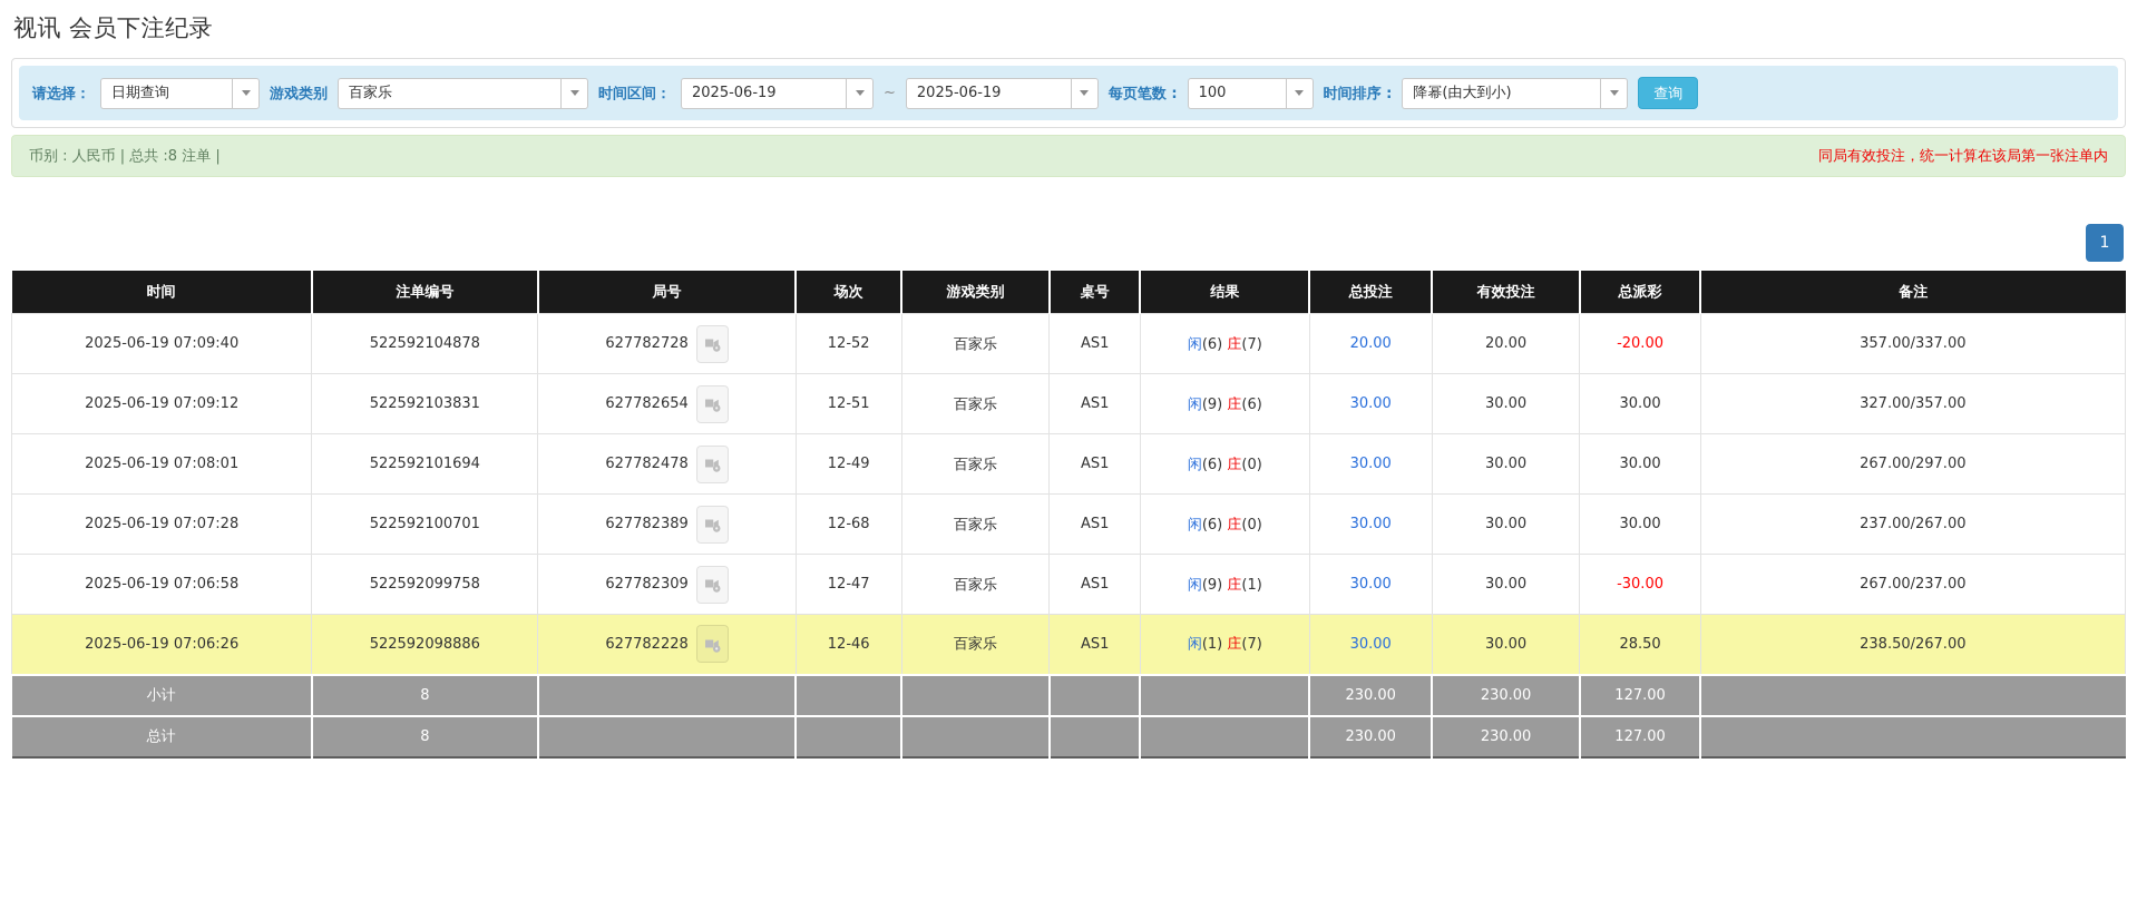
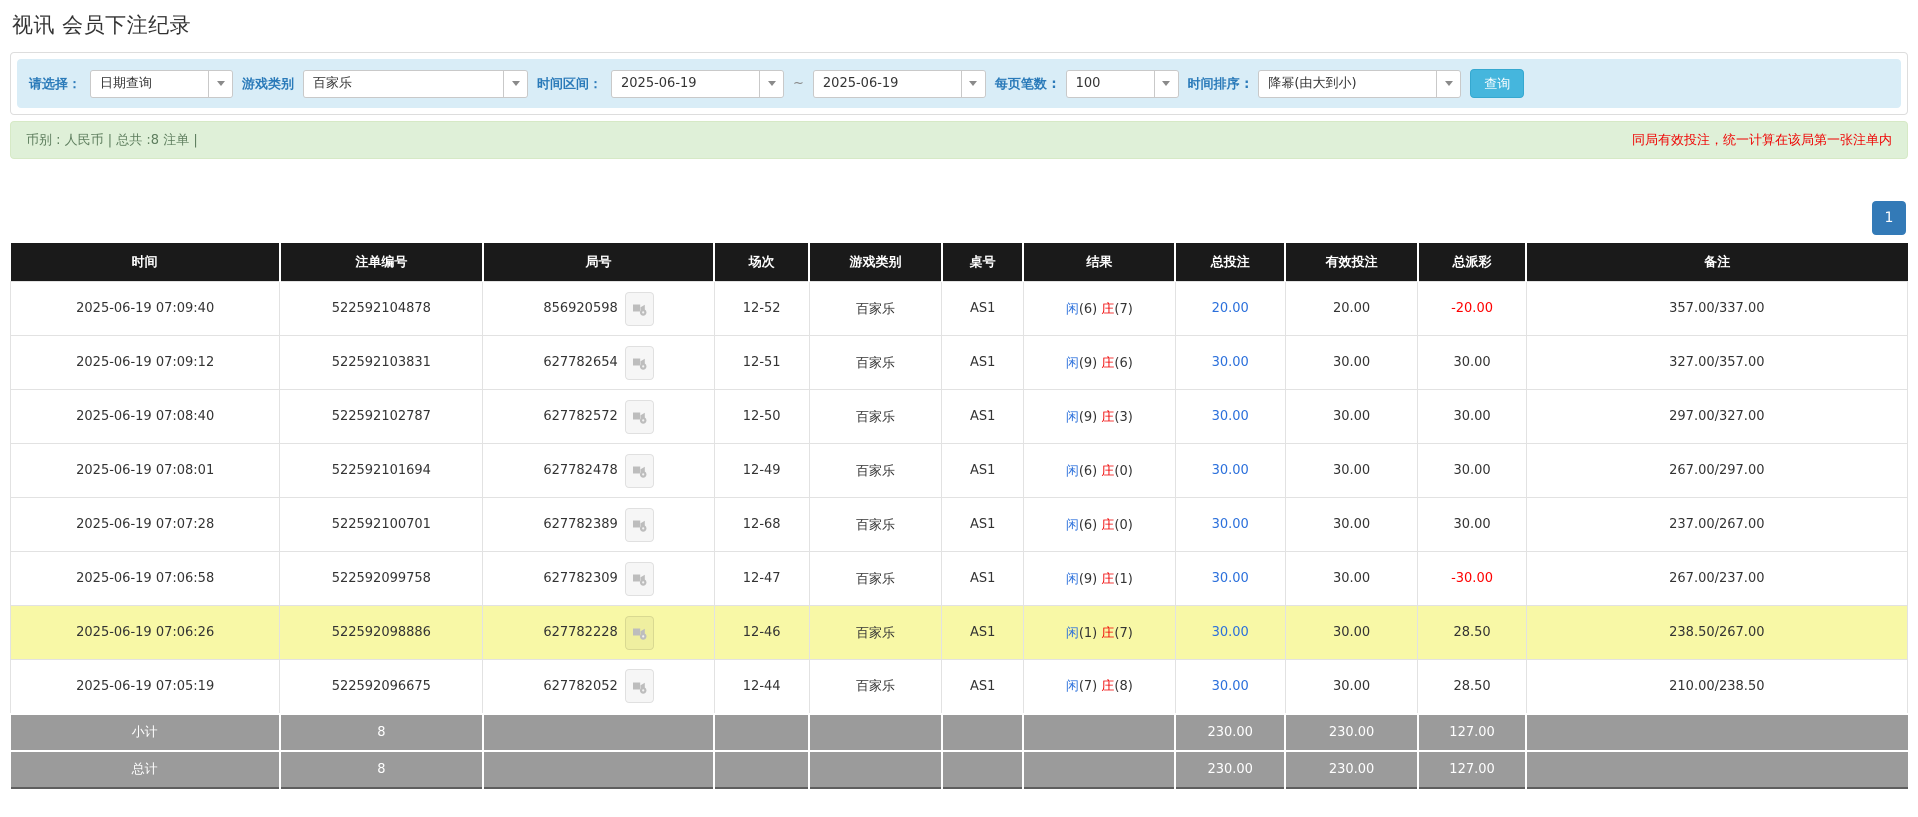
  视讯 会员下注纪录
  请选择：
  日期查询
  游戏类别
  百家乐
  时间区间：
  2025-06-19
  ~
  2025-06-19
  每页笔数 :
  100
  时间排序 :
  降幂(由大到小)
  查询
  币别 : 人民币 | 总共 :8 注单 |
  同局有效投注，统一计算在该局第一张注单内
  1
  时间	注单编号	局号	场次	游戏类别	桌号	结果	总投注	有效投注	总派彩	备注
- 2025-06-19 07:09:40	522592104878	627782728	12-52	百家乐	AS1	闲(6) 庄(7)	20.00	20.00	-20.00	357.00/337.00
+ 2025-06-19 07:09:40	522592104878	856920598	12-52	百家乐	AS1	闲(6) 庄(7)	20.00	20.00	-20.00	357.00/337.00
  2025-06-19 07:09:12	522592103831	627782654	12-51	百家乐	AS1	闲(9) 庄(6)	30.00	30.00	30.00	327.00/357.00
+ 2025-06-19 07:08:40	522592102787	627782572	12-50	百家乐	AS1	闲(9) 庄(3)	30.00	30.00	30.00	297.00/327.00
  2025-06-19 07:08:01	522592101694	627782478	12-49	百家乐	AS1	闲(6) 庄(0)	30.00	30.00	30.00	267.00/297.00
  2025-06-19 07:07:28	522592100701	627782389	12-68	百家乐	AS1	闲(6) 庄(0)	30.00	30.00	30.00	237.00/267.00
  2025-06-19 07:06:58	522592099758	627782309	12-47	百家乐	AS1	闲(9) 庄(1)	30.00	30.00	-30.00	267.00/237.00
  2025-06-19 07:06:26	522592098886	627782228	12-46	百家乐	AS1	闲(1) 庄(7)	30.00	30.00	28.50	238.50/267.00
+ 2025-06-19 07:05:19	522592096675	627782052	12-44	百家乐	AS1	闲(7) 庄(8)	30.00	30.00	28.50	210.00/238.50
  小计	8						230.00	230.00	127.00
  总计	8						230.00	230.00	127.00
